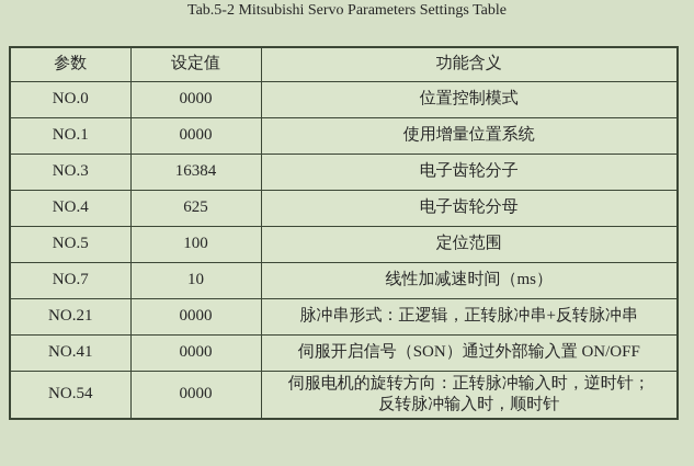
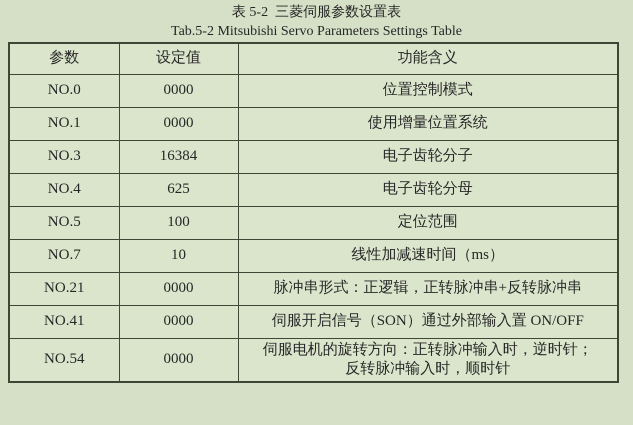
+ 表 5-2 三菱伺服参数设置表
  Tab.5-2 Mitsubishi Servo Parameters Settings Table
  参数	设定值	功能含义
  NO.0	0000	位置控制模式
  NO.1	0000	使用增量位置系统
  NO.3	16384	电子齿轮分子
  NO.4	625	电子齿轮分母
  NO.5	100	定位范围
  NO.7	10	线性加减速时间（ms）
  NO.21	0000	脉冲串形式：正逻辑，正转脉冲串+反转脉冲串
  NO.41	0000	伺服开启信号（SON）通过外部输入置 ON/OFF
  NO.54	0000	伺服电机的旋转方向：正转脉冲输入时，逆时针； 反转脉冲输入时，顺时针
